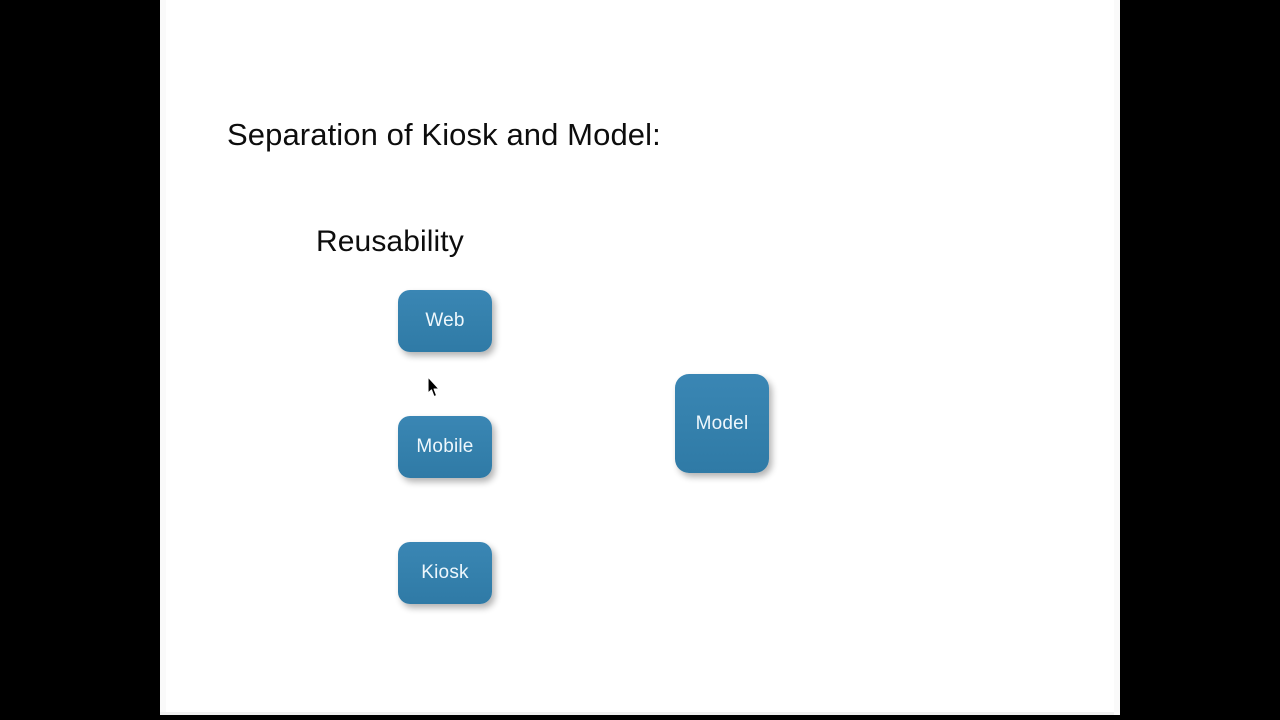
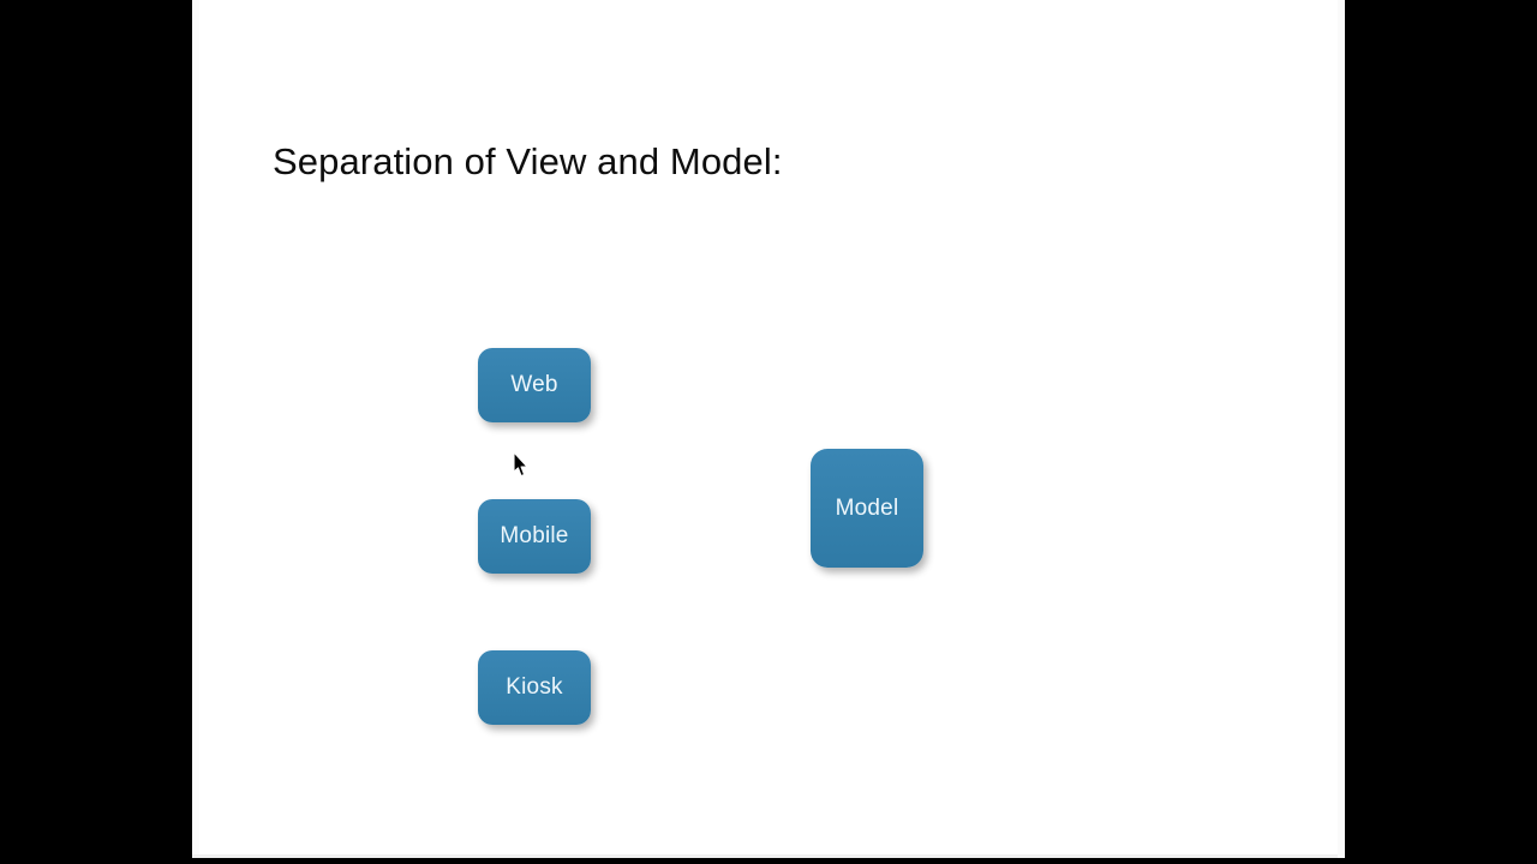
- Separation of Kiosk and Model:
+ Separation of View and Model:
- Reusability
  Web
  Mobile
  Kiosk
  Model
